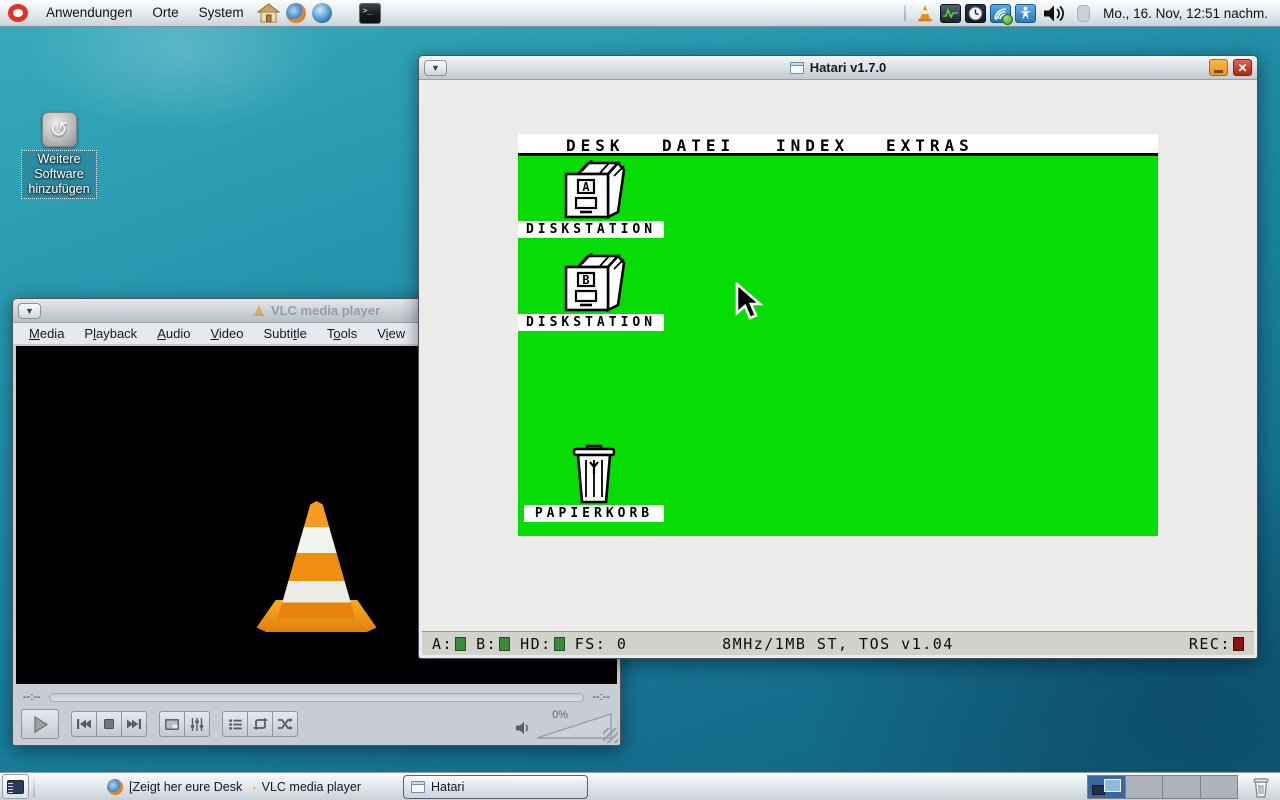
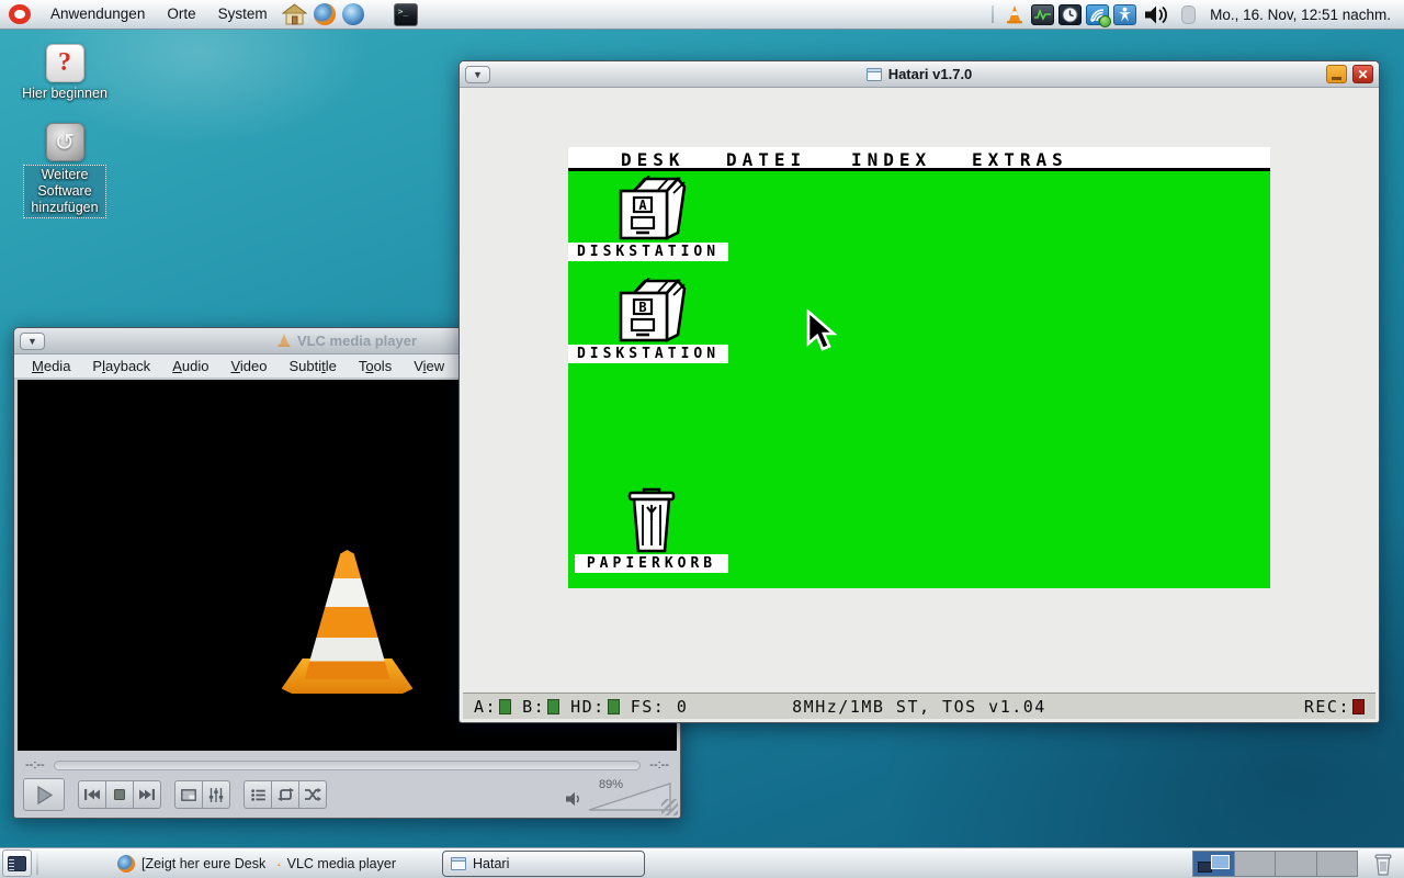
  Anwendungen
  Orte
  System
  >_
  Mo., 16. Nov, 12:51 nachm.
+ ?
+ Hier beginnen
  ↺
  Weitere Software hinzufügen
  ▼
  VLC media player
  Media
  Playback
  Audio
  Video
  Subtitle
  Tools
  View
  --:--
  --:--
- 0%
+ 89%
  ▼
  Hatari v1.7.0
  ✕
  DESK
  DATEI
  INDEX
  EXTRAS
  A
  DISKSTATION
  B
  DISKSTATION
  PAPIERKORB
  A:
  B:
  HD:
  FS: 0
  8MHz/1MB ST, TOS v1.04
  REC:
  [Zeigt her eure Desk
  VLC media player
  Hatari
